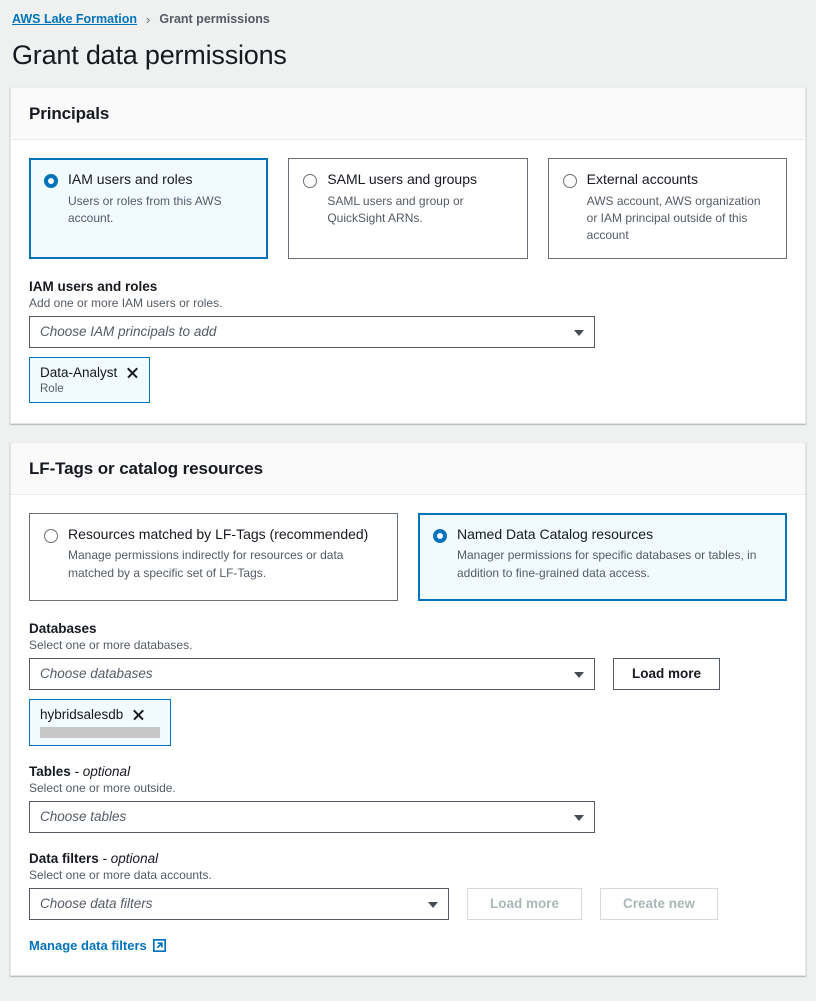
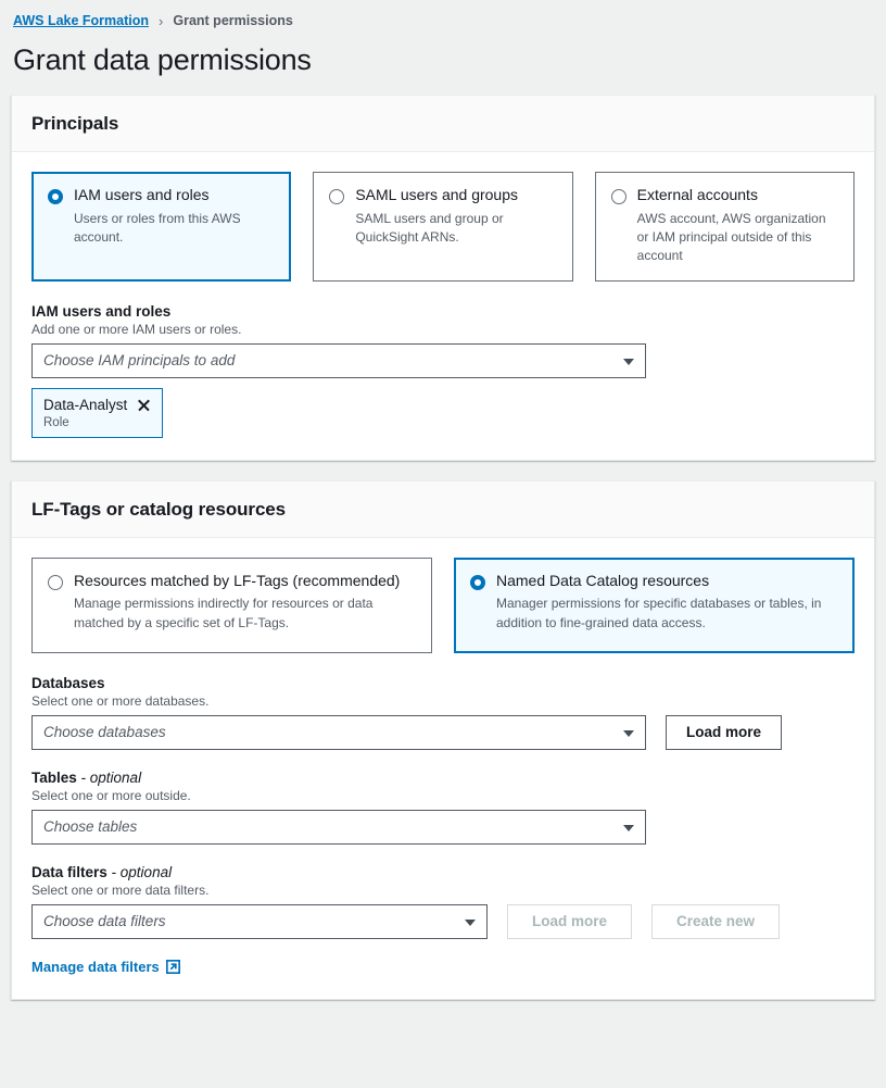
  AWS Lake Formation
  ›
  Grant permissions
  Grant data permissions
  Principals
  IAM users and roles
  Users or roles from this AWS account.
  SAML users and groups
  SAML users and group or QuickSight ARNs.
  External accounts
  AWS account, AWS organization or IAM principal outside of this account
  IAM users and roles
  Add one or more IAM users or roles.
  Choose IAM principals to add
  Data-Analyst
  Role
  LF-Tags or catalog resources
  Resources matched by LF-Tags (recommended)
  Manage permissions indirectly for resources or data matched by a specific set of LF-Tags.
  Named Data Catalog resources
  Manager permissions for specific databases or tables, in addition to fine-grained data access.
  Databases
  Select one or more databases.
  Choose databases
  Load more
- hybridsalesdb
  Tables - optional
  Select one or more outside.
  Choose tables
  Data filters - optional
- Select one or more data accounts.
+ Select one or more data filters.
  Choose data filters
  Load more
  Create new
  Manage data filters
